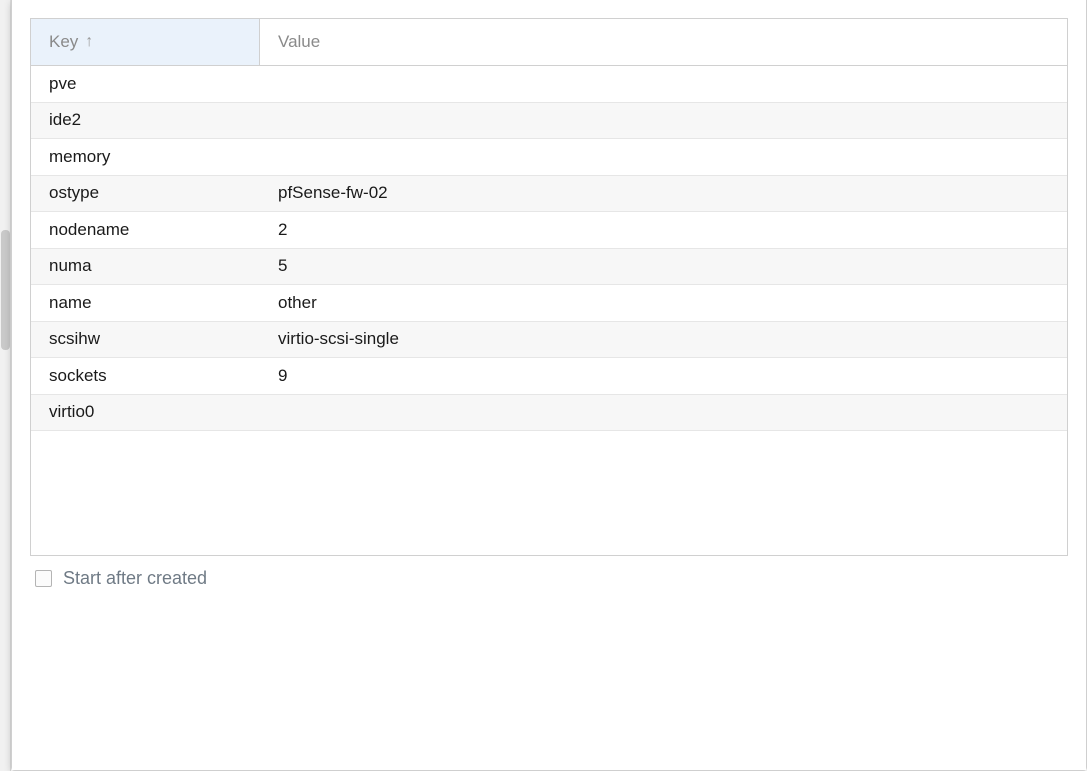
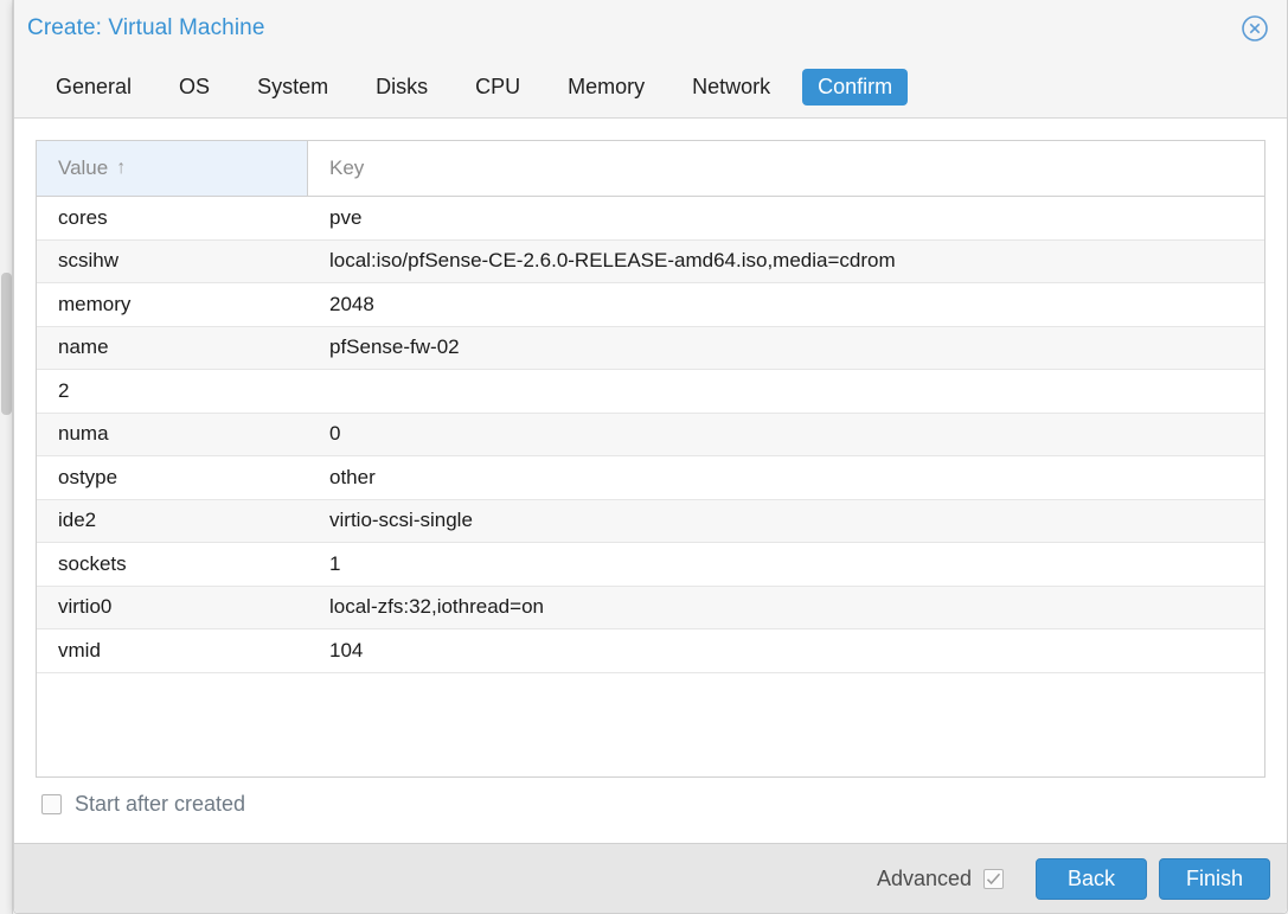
+ Create: Virtual Machine
+ General
+ OS
+ System
+ Disks
+ CPU
+ Memory
+ Network
+ Confirm
- Key
+ Value
  ↑
- Value
+ Key
+ cores
  pve
- ide2
+ scsihw
+ local:iso/pfSense-CE-2.6.0-RELEASE-amd64.iso,media=cdrom
  memory
+ 2048
- ostype
+ name
  pfSense-fw-02
- nodename
  2
  numa
- 5
+ 0
- name
+ ostype
  other
- scsihw
+ ide2
  virtio-scsi-single
  sockets
- 9
+ 1
  virtio0
+ local-zfs:32,iothread=on
+ vmid
+ 104
  Start after created
+ Advanced
+ Back
+ Finish
